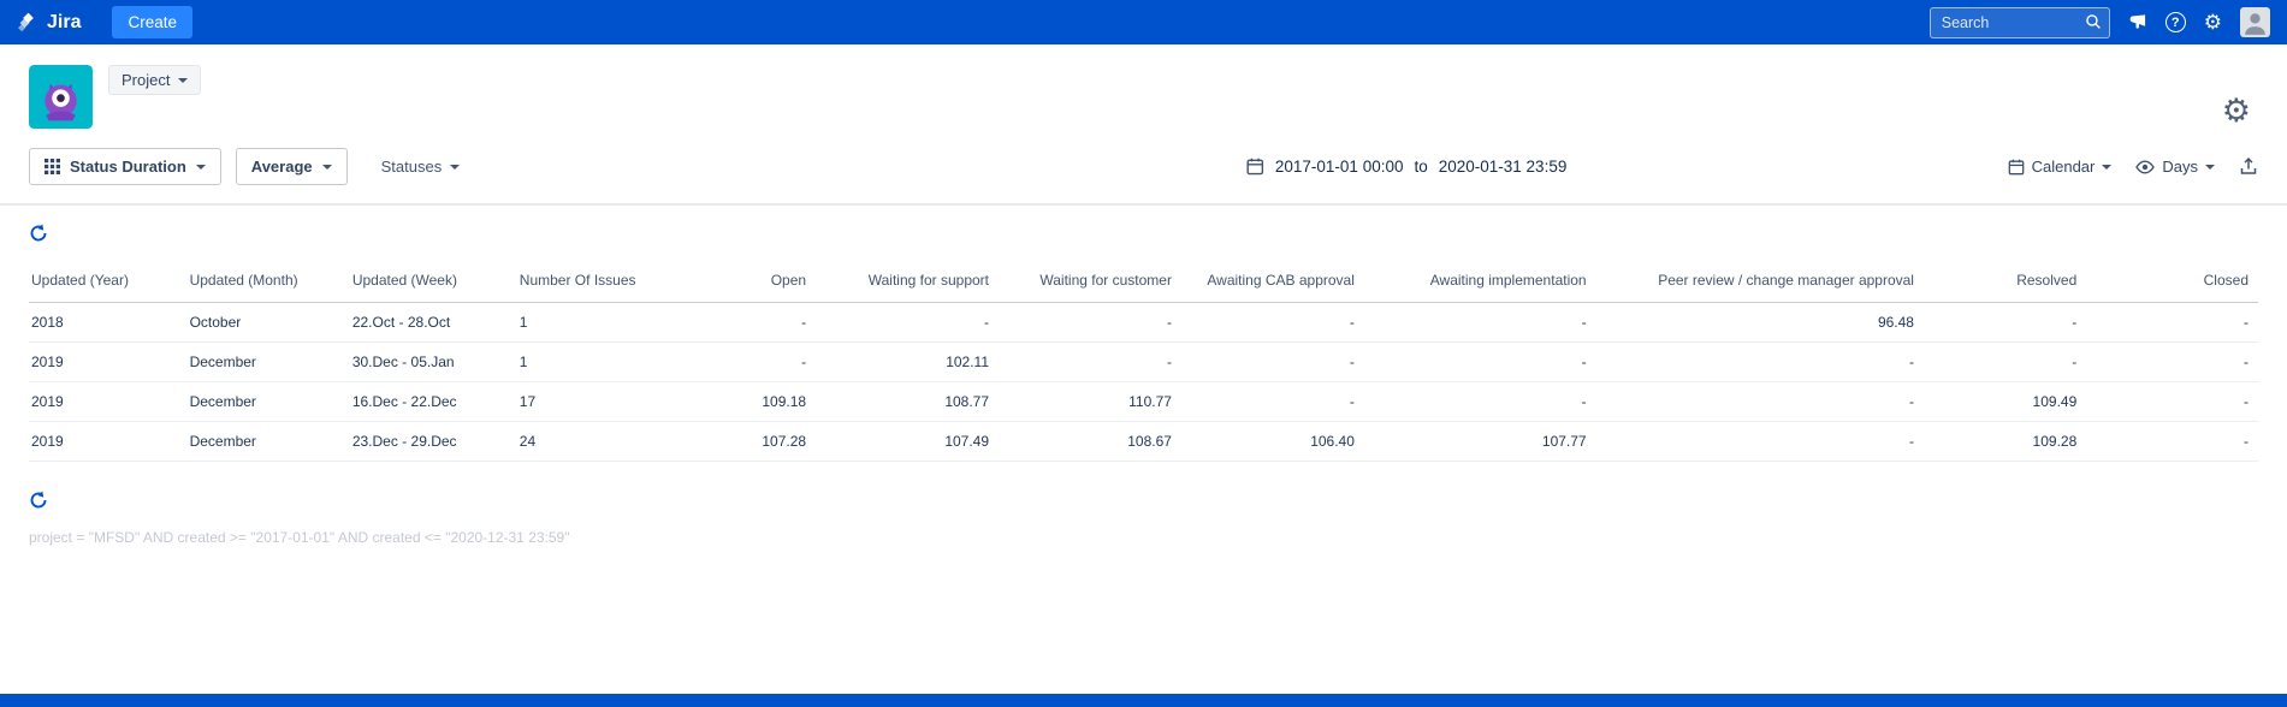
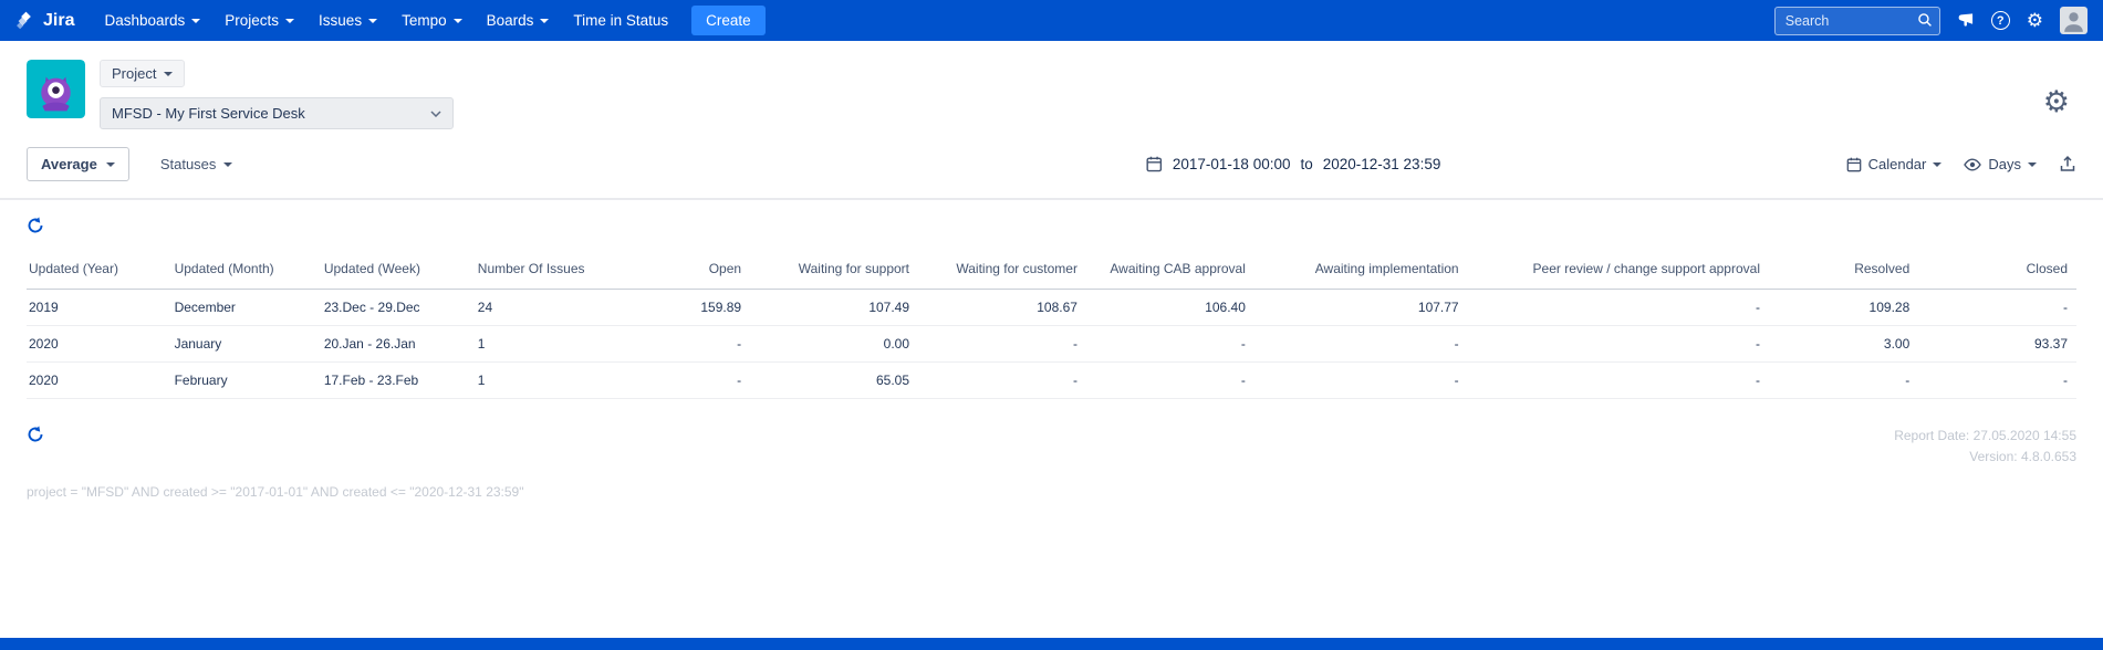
  Jira
+ Dashboards
+ Projects
+ Issues
+ Tempo
+ Boards
+ Time in Status
  Create
  Search
  ?
  ⚙
  Project
+ MFSD - My First Service Desk
  ⚙
- Status Duration
  Average
  Statuses
- 2017-01-01 00:00
+ 2017-01-18 00:00
  to
- 2020-01-31 23:59
+ 2020-12-31 23:59
  Calendar
  Days
- Updated (Year)	Updated (Month)	Updated (Week)	Number Of Issues	Open	Waiting for support	Waiting for customer	Awaiting CAB approval	Awaiting implementation	Peer review / change manager approval	Resolved	Closed
+ Updated (Year)	Updated (Month)	Updated (Week)	Number Of Issues	Open	Waiting for support	Waiting for customer	Awaiting CAB approval	Awaiting implementation	Peer review / change support approval	Resolved	Closed
- 2018	October	22.Oct - 28.Oct	1	-	-	-	-	-	96.48	-	-
- 2019	December	30.Dec - 05.Jan	1	-	102.11	-	-	-	-	-	-
- 2019	December	16.Dec - 22.Dec	17	109.18	108.77	110.77	-	-	-	109.49	-
- 2019	December	23.Dec - 29.Dec	24	107.28	107.49	108.67	106.40	107.77	-	109.28	-
+ 2019	December	23.Dec - 29.Dec	24	159.89	107.49	108.67	106.40	107.77	-	109.28	-
+ 2020	January	20.Jan - 26.Jan	1	-	0.00	-	-	-	-	3.00	93.37
+ 2020	February	17.Feb - 23.Feb	1	-	65.05	-	-	-	-	-	-
+ Report Date: 27.05.2020 14:55
+ Version: 4.8.0.653
  project = "MFSD" AND created >= "2017-01-01" AND created <= "2020-12-31 23:59"
